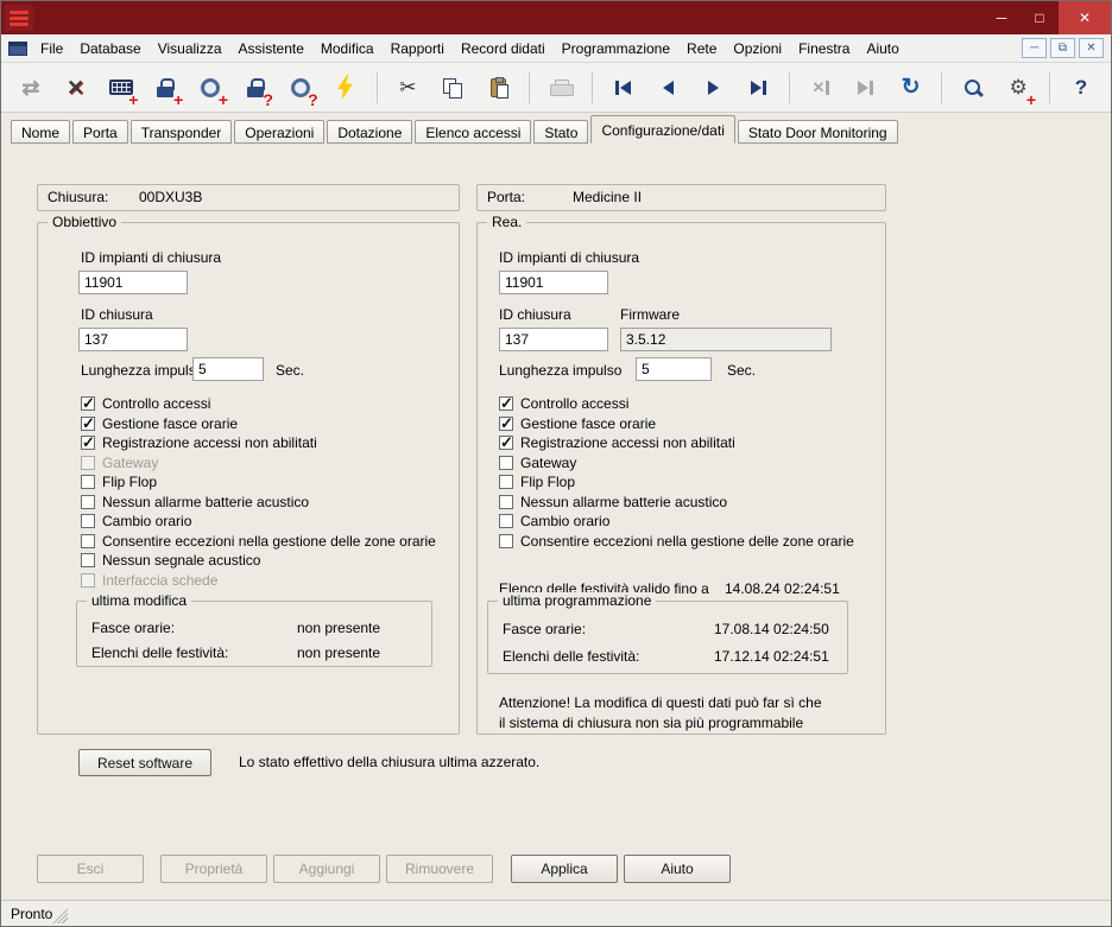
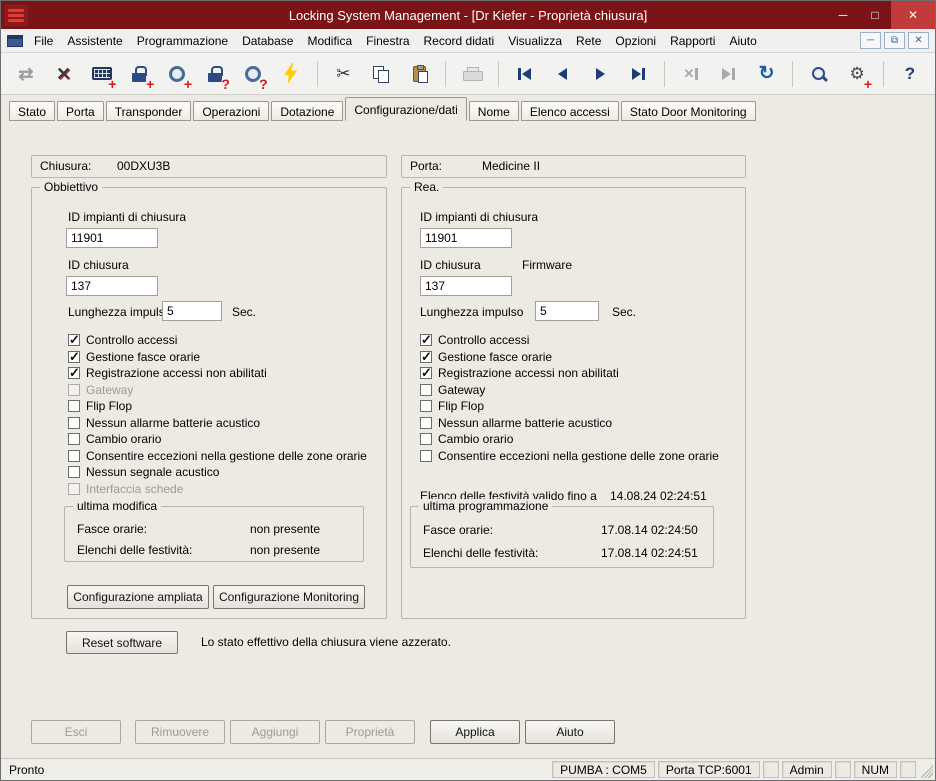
+ Locking System Management - [Dr Kiefer - Proprietà chiusura]
  ─
  □
  ✕
  File
- Database
+ Assistente
- Visualizza
+ Programmazione
- Assistente
+ Database
  Modifica
- Rapporti
+ Finestra
  Record didati
- Programmazione
+ Visualizza
  Rete
  Opzioni
- Finestra
+ Rapporti
  Aiuto
  ─
  ⧉
  ✕
  ⇄
  ✕
  +
  +
  +
  ?
  ?
  ✂
  ✕
  ↻
  ⚙
  +
  ?
- Nome
+ Stato
  Porta
  Transponder
  Operazioni
  Dotazione
- Elenco accessi
+ Configurazione/dati
- Stato
+ Nome
- Configurazione/dati
+ Elenco accessi
  Stato Door Monitoring
  Chiusura:
  00DXU3B
  Porta:
  Medicine II
  Obbiettivo
  ID impianti di chiusura
  11901
  ID chiusura
  137
  Lunghezza impul
  5
  Sec.
  ultima modifica
  Fasce orarie:
  non presente
  Elenchi delle festività:
  non presente
+ Configurazione ampliata
+ Configurazione Monitoring
  Controllo accessi
  Gestione fasce orarie
  Registrazione accessi non abilitati
  Gateway
  Flip Flop
  Nessun allarme batterie acustico
  Cambio orario
  Consentire eccezioni nella gestione delle zone orarie
  Nessun segnale acustico
  Interfaccia schede
  Rea.
  ID impianti di chiusura
  11901
  ID chiusura
  Firmware
  137
- 3.5.12
  Lunghezza impulso
  5
  Sec.
  Elenco delle festività valido fino a
  14.08.24 02:24:51
  ultima programmazione
  Fasce orarie:
  17.08.14 02:24:50
  Elenchi delle festività:
- 17.12.14 02:24:51
+ 17.08.14 02:24:51
- Attenzione! La modifica di questi dati può far sì che
- il sistema di chiusura non sia più programmabile
  Controllo accessi
  Gestione fasce orarie
  Registrazione accessi non abilitati
  Gateway
  Flip Flop
  Nessun allarme batterie acustico
  Cambio orario
  Consentire eccezioni nella gestione delle zone orarie
  Reset software
- Lo stato effettivo della chiusura ultima azzerato.
+ Lo stato effettivo della chiusura viene azzerato.
  Esci
- Proprietà
+ Rimuovere
  Aggiungi
- Rimuovere
+ Proprietà
  Applica
  Aiuto
  Pronto
+ PUMBA : COM5
+ Porta TCP:6001
+ Admin
+ NUM
